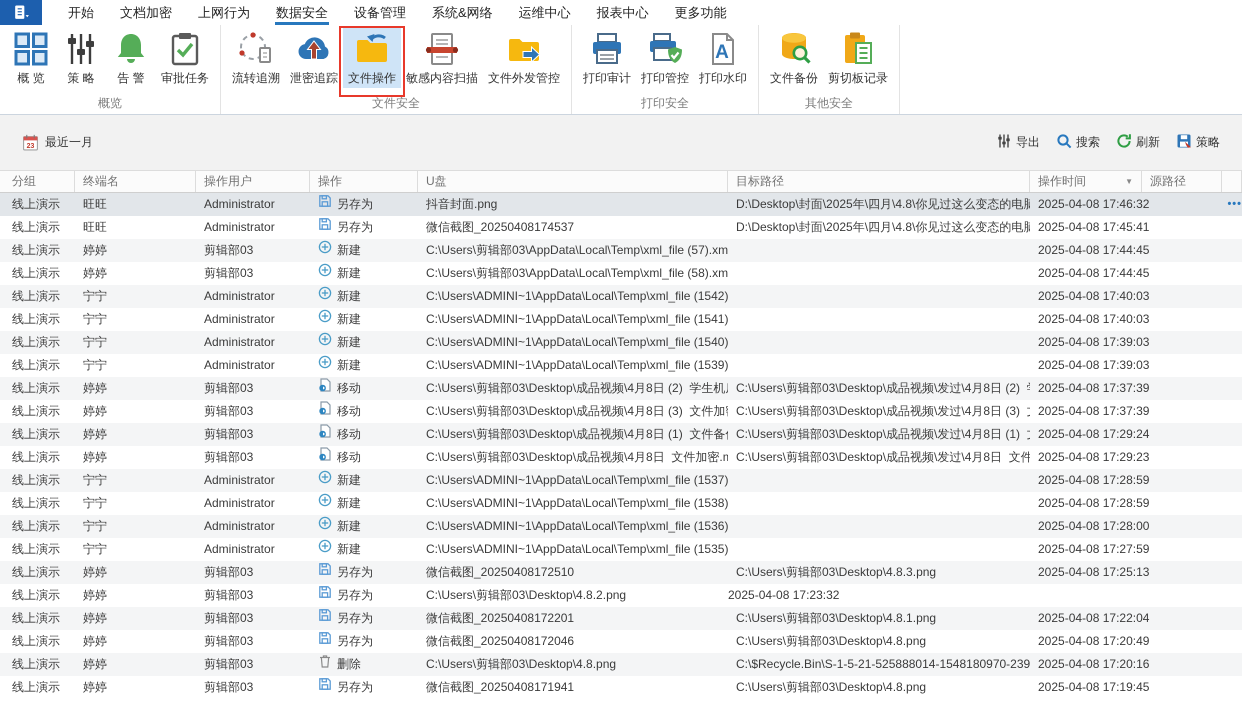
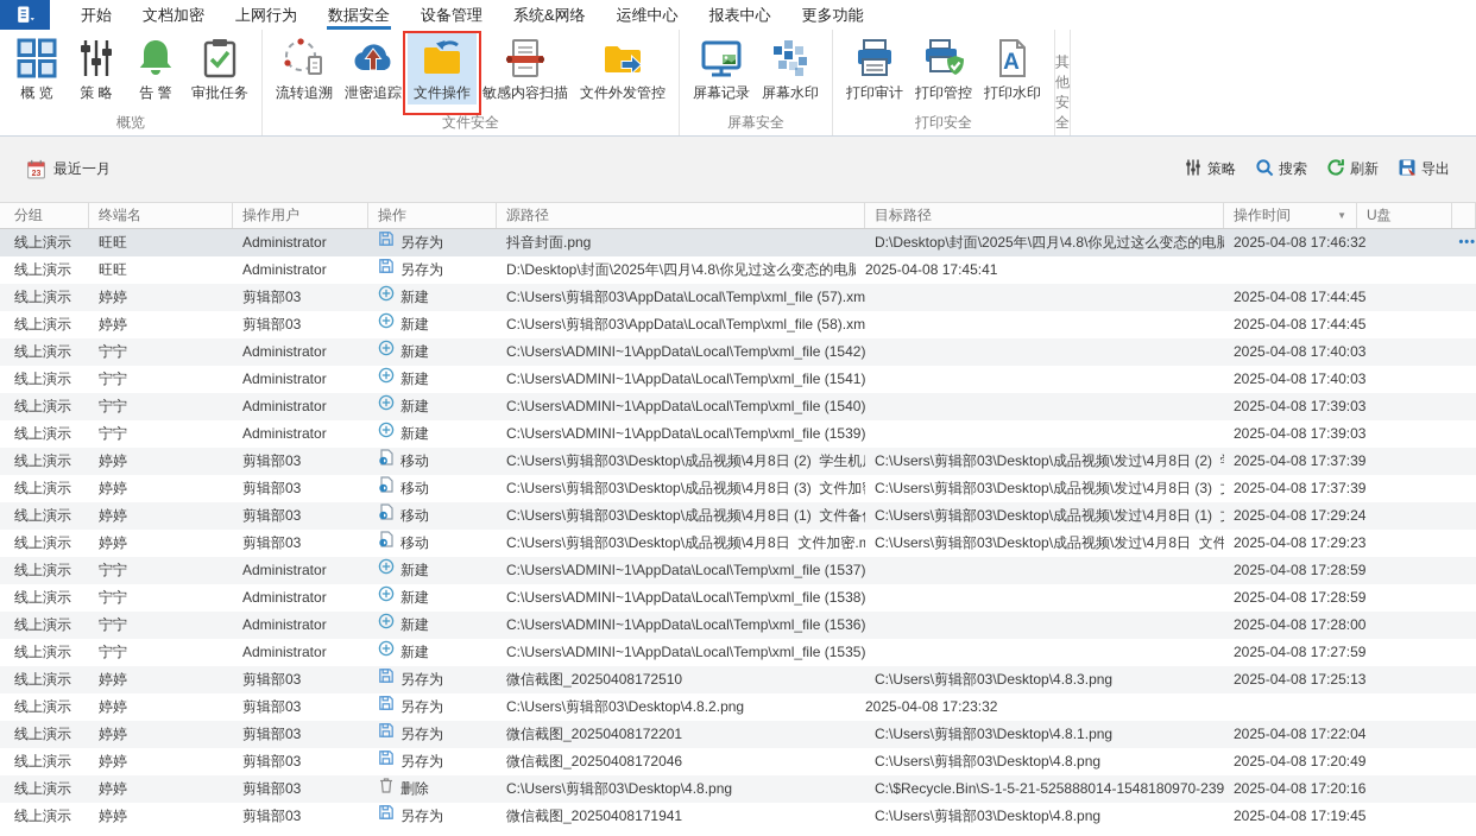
  开始
  文档加密
  上网行为
  数据安全
  设备管理
  系统&网络
  运维中心
  报表中心
  更多功能
  概 览
  策 略
  告 警
  审批任务
  概览
  流转追溯
  泄密追踪
  文件操作
  敏感内容扫描
  文件外发管控
  文件安全
+ 屏幕记录
+ 屏幕水印
+ 屏幕安全
  打印审计
  打印管控
  A
  打印水印
  打印安全
- 文件备份
- 剪切板记录
  其他安全
  最近一月
- 导出
+ 策略
  搜索
  刷新
- 策略
+ 导出
  分组
  终端名
  操作用户
  操作
- U盘
+ 源路径
  目标路径
  操作时间
  ▼
- 源路径
+ U盘
  线上演示
  旺旺
  Administrator
  另存为
  抖音封面.png
  D:\Desktop\封面\2025年\四月\4.8\你见过这么变态的电脑
  2025-04-08 17:46:32
  •••
  线上演示
  旺旺
  Administrator
  另存为
- 微信截图_20250408174537
  D:\Desktop\封面\2025年\四月\4.8\你见过这么变态的电脑
  2025-04-08 17:45:41
  线上演示
  婷婷
  剪辑部03
  新建
  C:\Users\剪辑部03\AppData\Local\Temp\xml_file (57).xm
  2025-04-08 17:44:45
  线上演示
  婷婷
  剪辑部03
  新建
  C:\Users\剪辑部03\AppData\Local\Temp\xml_file (58).xm
  2025-04-08 17:44:45
  线上演示
  宁宁
  Administrator
  新建
  C:\Users\ADMINI~1\AppData\Local\Temp\xml_file (1542)
  2025-04-08 17:40:03
  线上演示
  宁宁
  Administrator
  新建
  C:\Users\ADMINI~1\AppData\Local\Temp\xml_file (1541)
  2025-04-08 17:40:03
  线上演示
  宁宁
  Administrator
  新建
  C:\Users\ADMINI~1\AppData\Local\Temp\xml_file (1540)
  2025-04-08 17:39:03
  线上演示
  宁宁
  Administrator
  新建
  C:\Users\ADMINI~1\AppData\Local\Temp\xml_file (1539)
  2025-04-08 17:39:03
  线上演示
  婷婷
  剪辑部03
  移动
  C:\Users\剪辑部03\Desktop\成品视频\4月8日 (2) 学生机
  C:\Users\剪辑部03\Desktop\成品视频\发过\4月8日 (2)
  2025-04-08 17:37:39
  线上演示
  婷婷
  剪辑部03
  移动
  C:\Users\剪辑部03\Desktop\成品视频\4月8日 (3) 文件加
  C:\Users\剪辑部03\Desktop\成品视频\发过\4月8日 (3)
  2025-04-08 17:37:39
  线上演示
  婷婷
  剪辑部03
  移动
  C:\Users\剪辑部03\Desktop\成品视频\4月8日 (1) 文件备
  C:\Users\剪辑部03\Desktop\成品视频\发过\4月8日 (1)
  2025-04-08 17:29:24
  线上演示
  婷婷
  剪辑部03
  移动
  C:\Users\剪辑部03\Desktop\成品视频\4月8日 文件加密.m
  C:\Users\剪辑部03\Desktop\成品视频\发过\4月8日 文件
  2025-04-08 17:29:23
  线上演示
  宁宁
  Administrator
  新建
  C:\Users\ADMINI~1\AppData\Local\Temp\xml_file (1537)
  2025-04-08 17:28:59
  线上演示
  宁宁
  Administrator
  新建
  C:\Users\ADMINI~1\AppData\Local\Temp\xml_file (1538)
  2025-04-08 17:28:59
  线上演示
  宁宁
  Administrator
  新建
  C:\Users\ADMINI~1\AppData\Local\Temp\xml_file (1536)
  2025-04-08 17:28:00
  线上演示
  宁宁
  Administrator
  新建
  C:\Users\ADMINI~1\AppData\Local\Temp\xml_file (1535)
  2025-04-08 17:27:59
  线上演示
  婷婷
  剪辑部03
  另存为
  微信截图_20250408172510
  C:\Users\剪辑部03\Desktop\4.8.3.png
  2025-04-08 17:25:13
  线上演示
  婷婷
  剪辑部03
  另存为
  C:\Users\剪辑部03\Desktop\4.8.2.png
  2025-04-08 17:23:32
  线上演示
  婷婷
  剪辑部03
  另存为
  微信截图_20250408172201
  C:\Users\剪辑部03\Desktop\4.8.1.png
  2025-04-08 17:22:04
  线上演示
  婷婷
  剪辑部03
  另存为
  微信截图_20250408172046
  C:\Users\剪辑部03\Desktop\4.8.png
  2025-04-08 17:20:49
  线上演示
  婷婷
  剪辑部03
  删除
  C:\Users\剪辑部03\Desktop\4.8.png
  C:\$Recycle.Bin\S-1-5-21-525888014-1548180970-239
  2025-04-08 17:20:16
  线上演示
  婷婷
  剪辑部03
  另存为
  微信截图_20250408171941
  C:\Users\剪辑部03\Desktop\4.8.png
  2025-04-08 17:19:45
